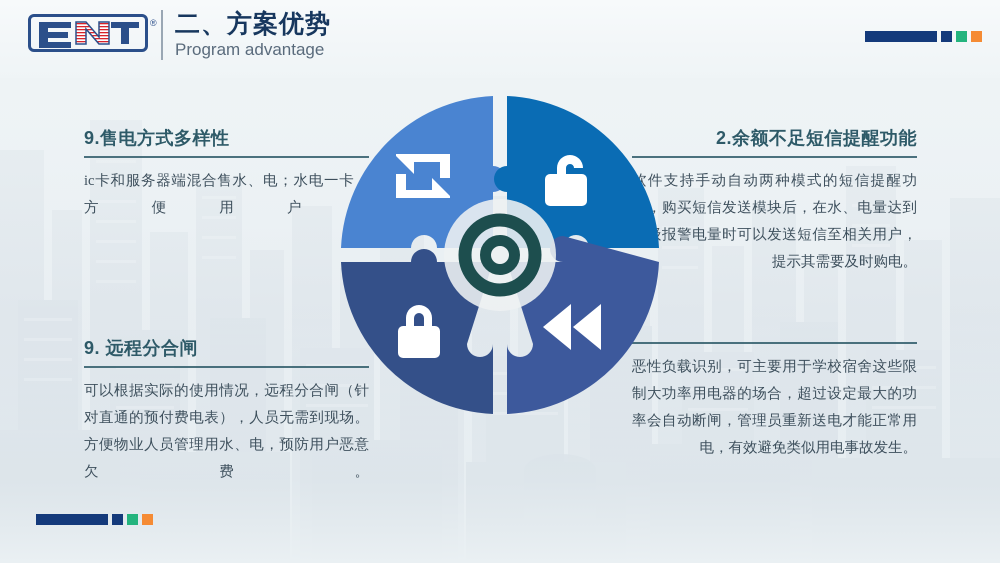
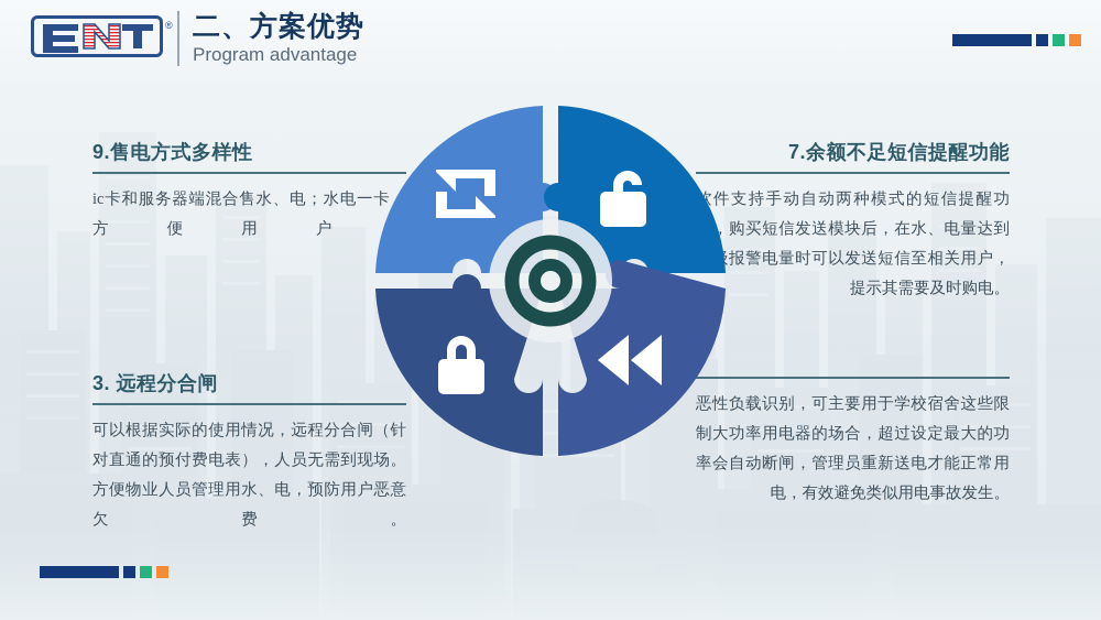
  ®
  二、方案优势
  Program advantage
  9.售电方式多样性
  ic卡和服务器端混合售水、电；水电一卡方便用户
- 2.余额不足短信提醒功能
+ 7.余额不足短信提醒功能
  件支持手动自动两种模式的短信提醒功，购买短信发送模块后，在水、电量达到报警电量时可以发送短信至相关用户，提示其需要及时购电。
- 9. 远程分合闸
+ 3. 远程分合闸
  可以根据实际的使用情况，远程分合闸（针对直通的预付费电表），人员无需到现场。方便物业人员管理用水、电，预防用户恶意欠费。
  恶性负载识别，可主要用于学校宿舍这些限制大功率用电器的场合，超过设定最大的功率会自动断闸，管理员重新送电才能正常用电，有效避免类似用电事故发生。
